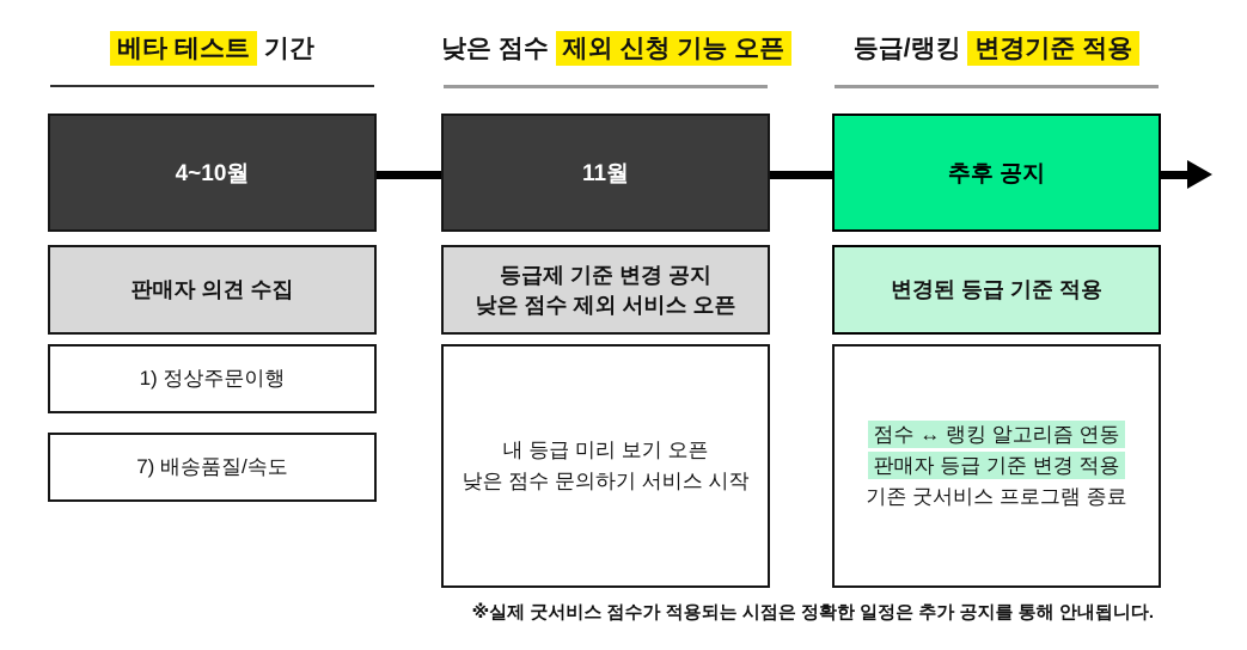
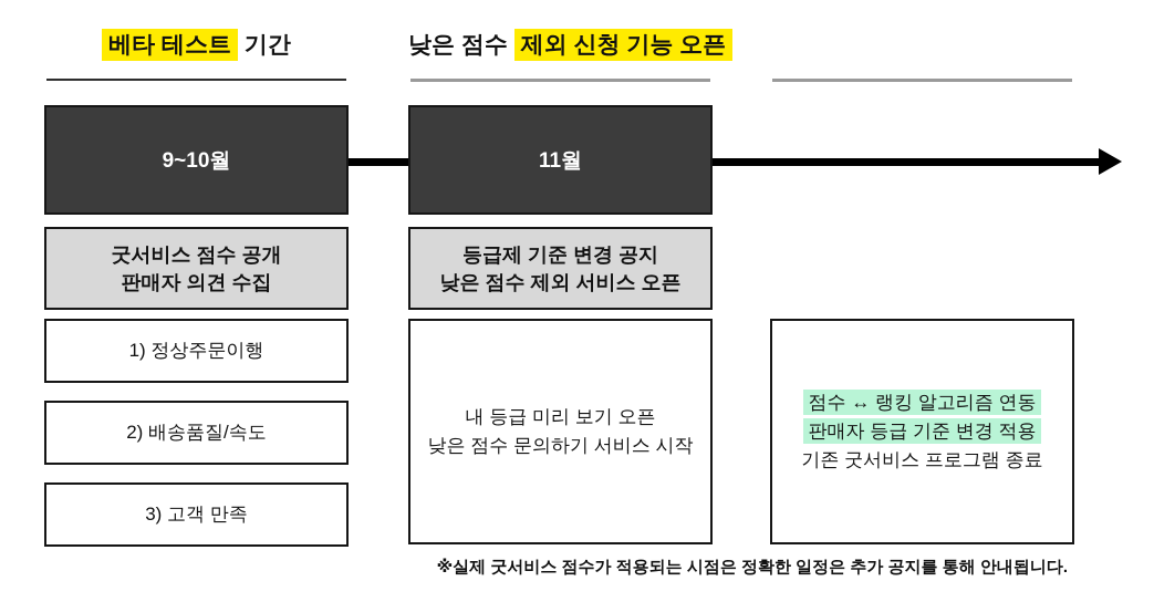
  베타 테스트 기간
- 4~10월
+ 9~10월
+ 굿서비스 점수 공개
  판매자 의견 수집
  1) 정상주문이행
- 7) 배송품질/속도
+ 2) 배송품질/속도
+ 3) 고객 만족
  낮은 점수 제외 신청 기능 오픈
  11월
  등급제 기준 변경 공지
  낮은 점수 제외 서비스 오픈
  내 등급 미리 보기 오픈
  낮은 점수 문의하기 서비스 시작
- 등급/랭킹 변경기준 적용
- 추후 공지
- 변경된 등급 기준 적용
  점수 ↔ 랭킹 알고리즘 연동
  판매자 등급 기준 변경 적용
  기존 굿서비스 프로그램 종료
  ※실제 굿서비스 점수가 적용되는 시점은 정확한 일정은 추가 공지를 통해 안내됩니다.
